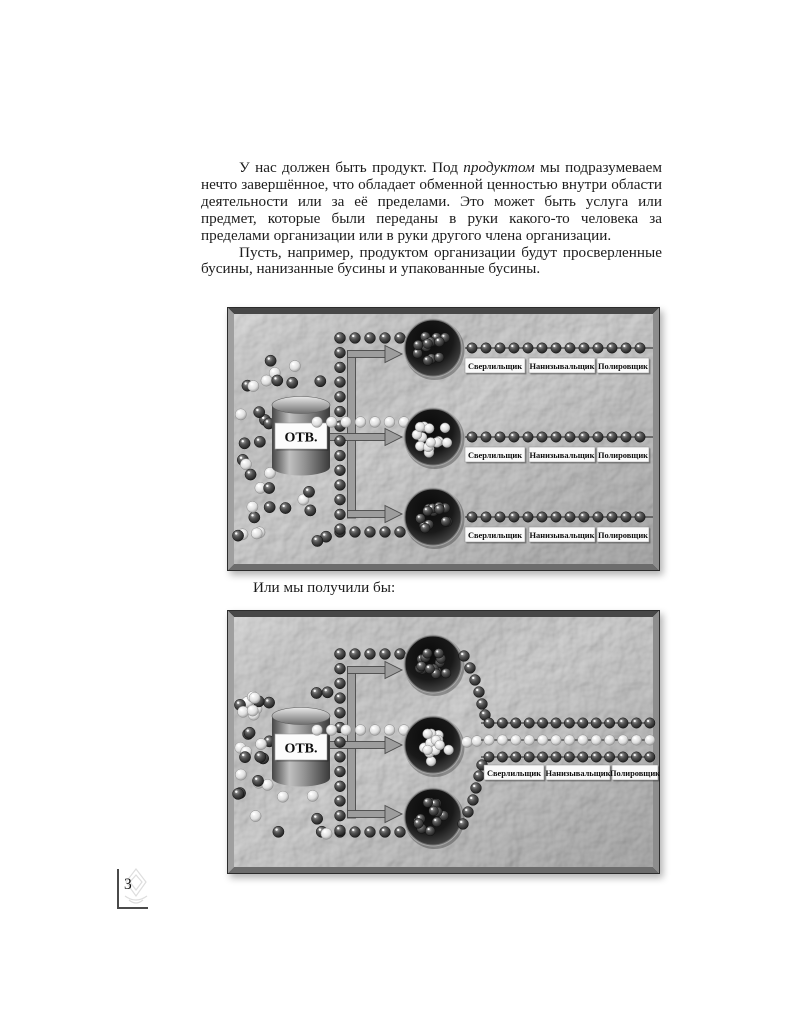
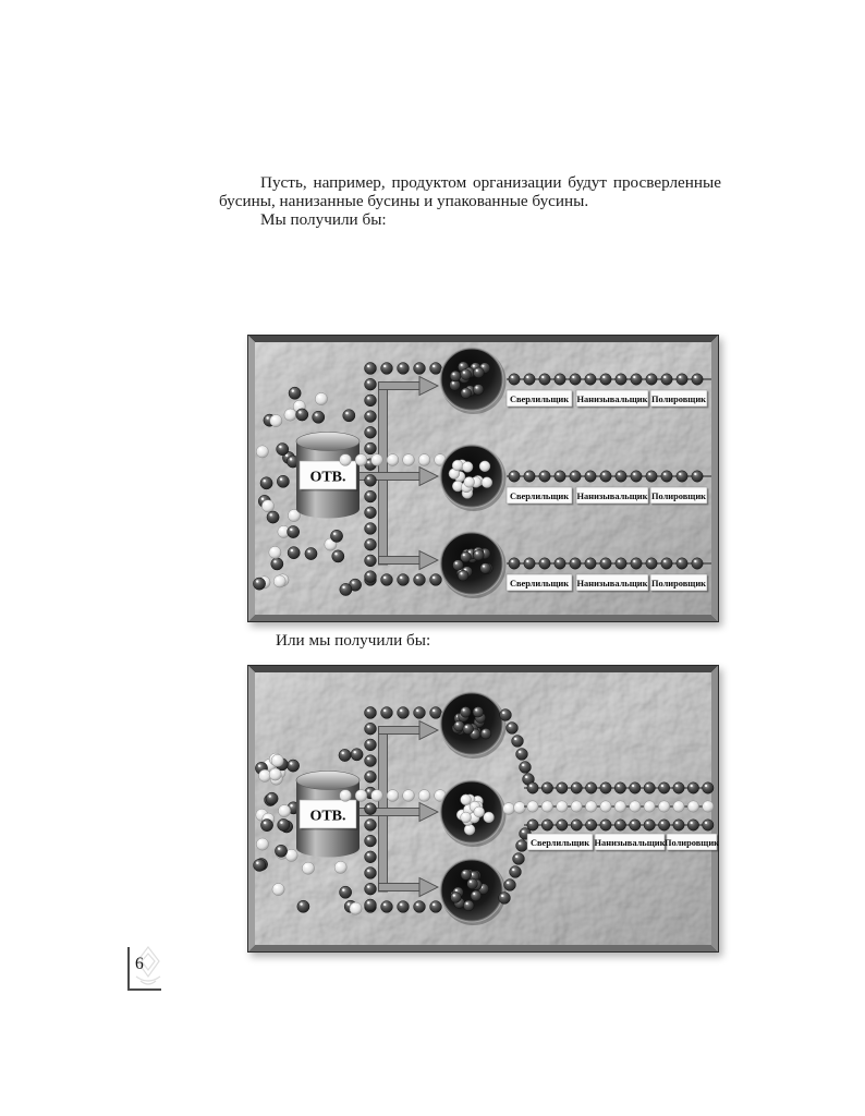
- У нас должен быть продукт. Под продуктом мы подразумеваем нечто завершённое, что обладает обменной ценностью внутри области деятельности или за её пределами. Это может быть услуга или предмет, которые были переданы в руки какого-то человека за пределами организации или в руки другого члена организации.
  Пусть, например, продуктом организации будут просверленные бусины, нанизанные бусины и упакованные бусины.
+ Мы получили бы:
  ОТВ.
  Сверлильщик
  Нанизывальщик
  Полировщик
  Сверлильщик
  Нанизывальщик
  Полировщик
  Сверлильщик
  Нанизывальщик
  Полировщик
  Или мы получили бы:
  ОТВ.
  Сверлильщик
  Нанизывальщик
  Полировщик
- 3
+ 6
